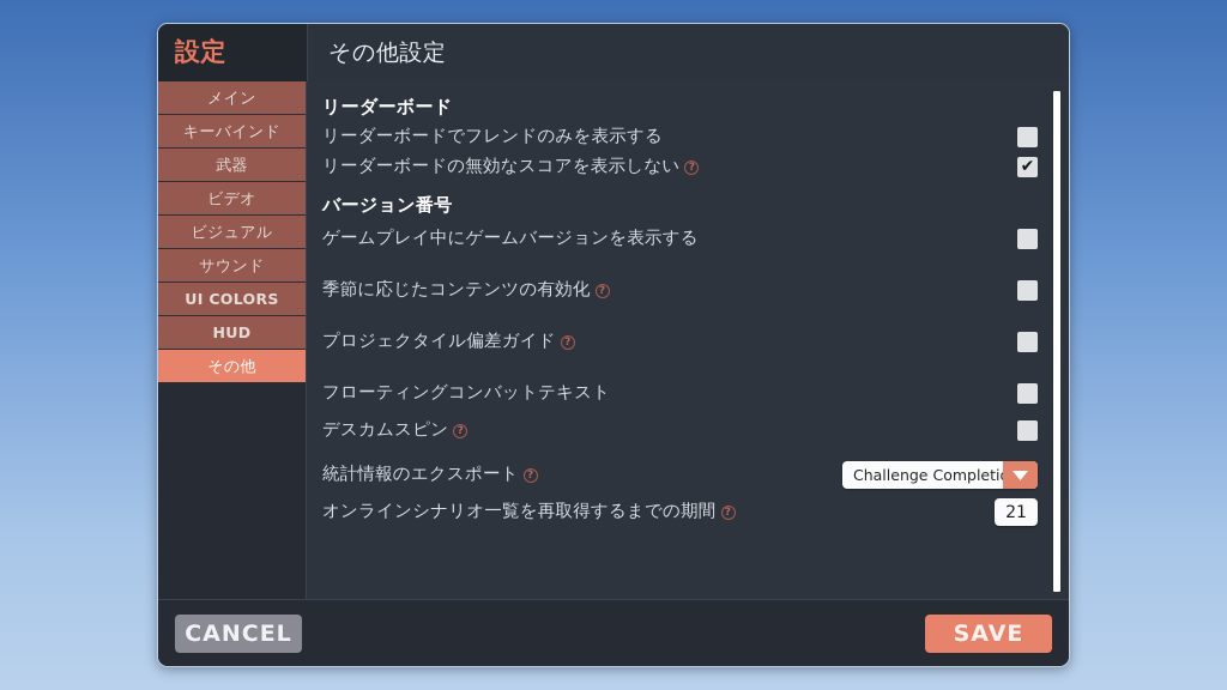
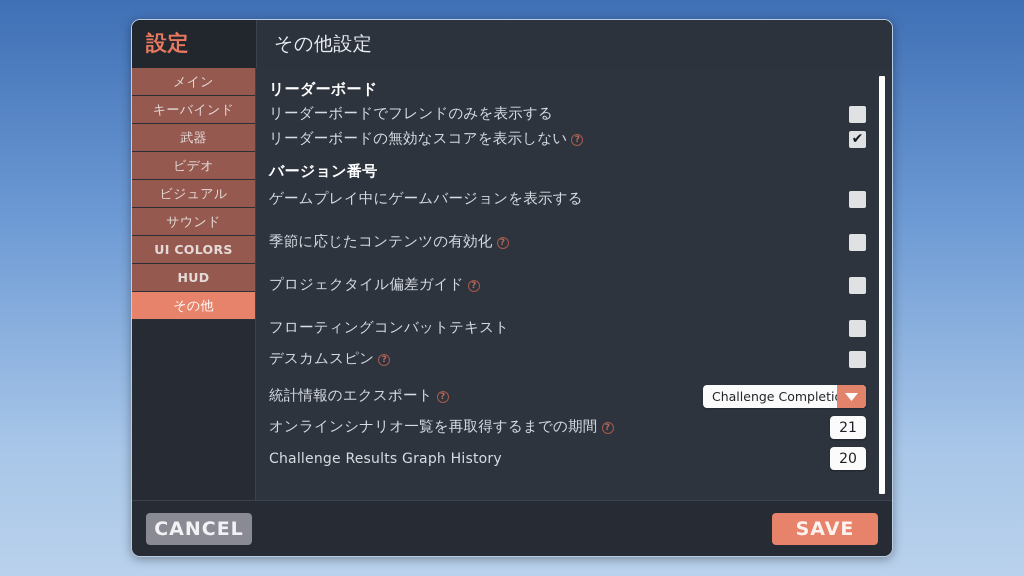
  設定
  その他設定
  メイン
  キーバインド
  武器
  ビデオ
  ビジュアル
  サウンド
  UI COLORS
  HUD
  その他
  リーダーボード
  リーダーボードでフレンドのみを表示する
  リーダーボードの無効なスコアを表示しない
  ?
  バージョン番号
  ゲームプレイ中にゲームバージョンを表示する
  季節に応じたコンテンツの有効化
  ?
  プロジェクタイル偏差ガイド
  ?
  フローティングコンバットテキスト
  デスカムスピン
  ?
  統計情報のエクスポート
  ?
  Challenge Completi
  オンラインシナリオ一覧を再取得するまでの期間
  ?
  21
+ Challenge Results Graph History
+ 20
  CANCEL
  SAVE
